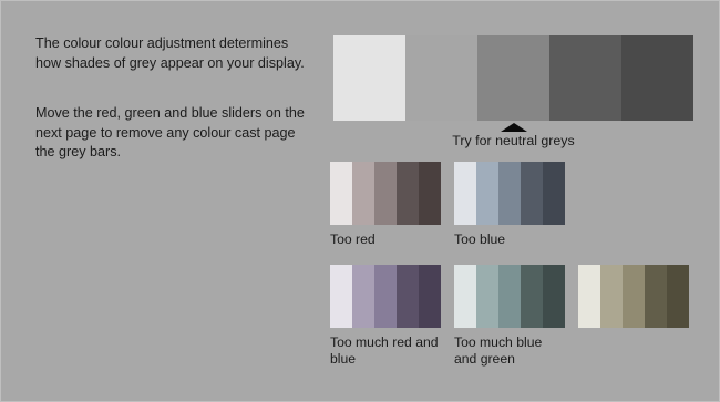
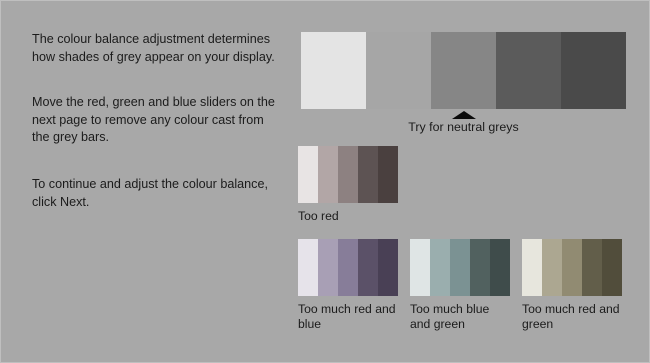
- The colour colour adjustment determines how shades of grey appear on your display.
+ The colour balance adjustment determines how shades of grey appear on your display.
- Move the red, green and blue sliders on the next page to remove any colour cast page the grey bars.
+ Move the red, green and blue sliders on the next page to remove any colour cast from the grey bars.
+ To continue and adjust the colour balance, click Next.
  Try for neutral greys
  Too red
- Too blue
  Too much red and blue
  Too much blue and green
+ Too much red and green
